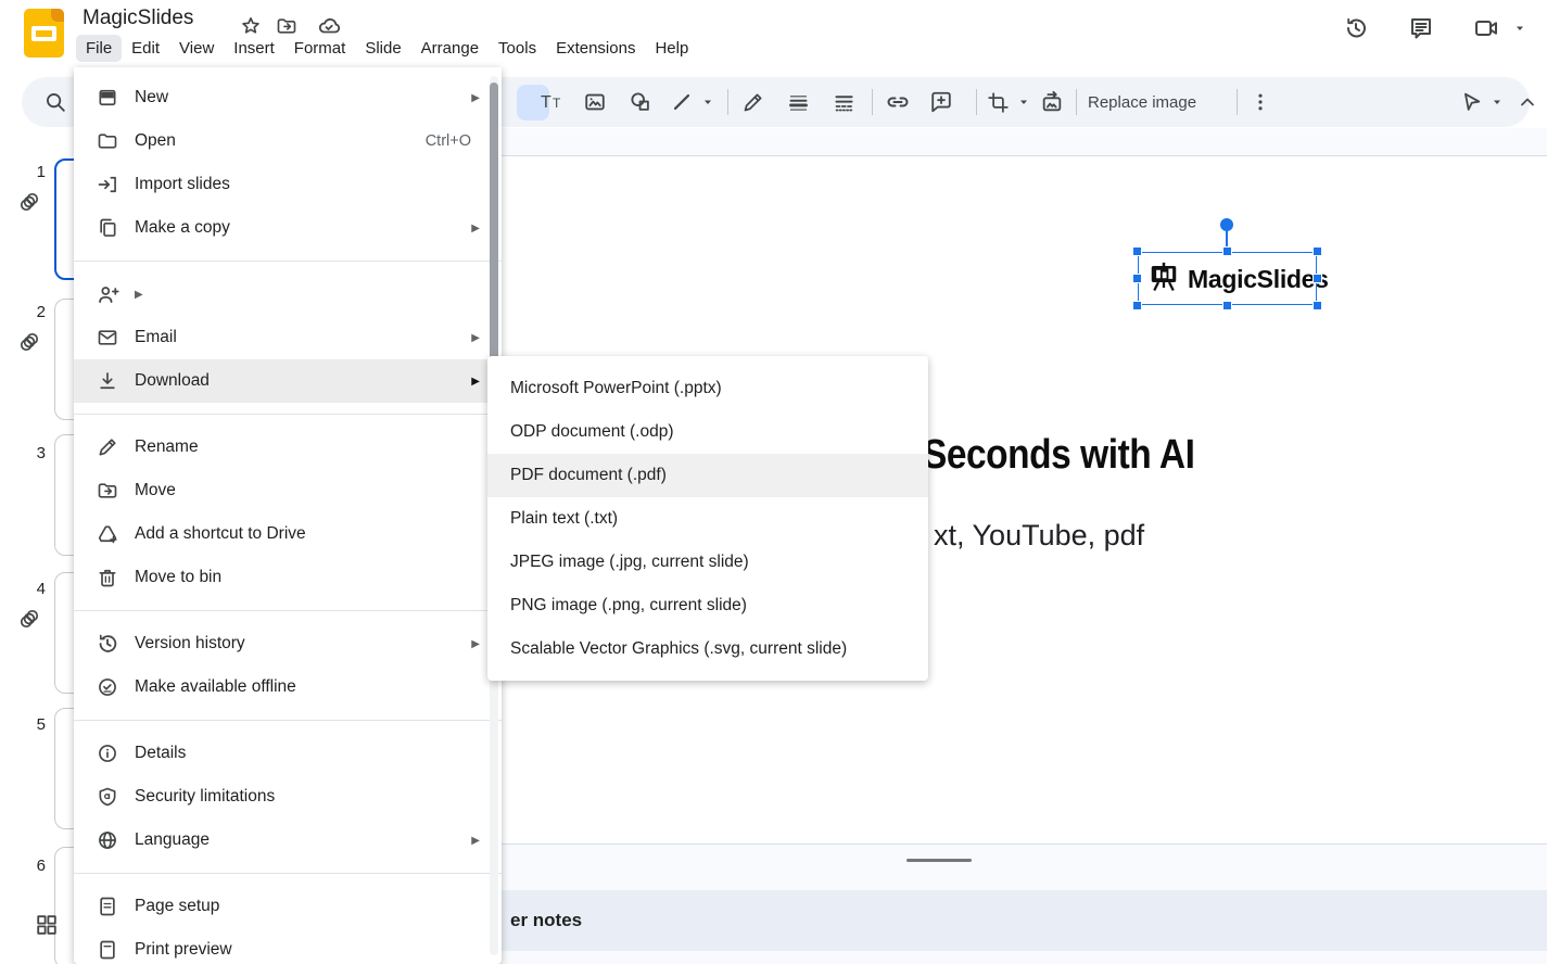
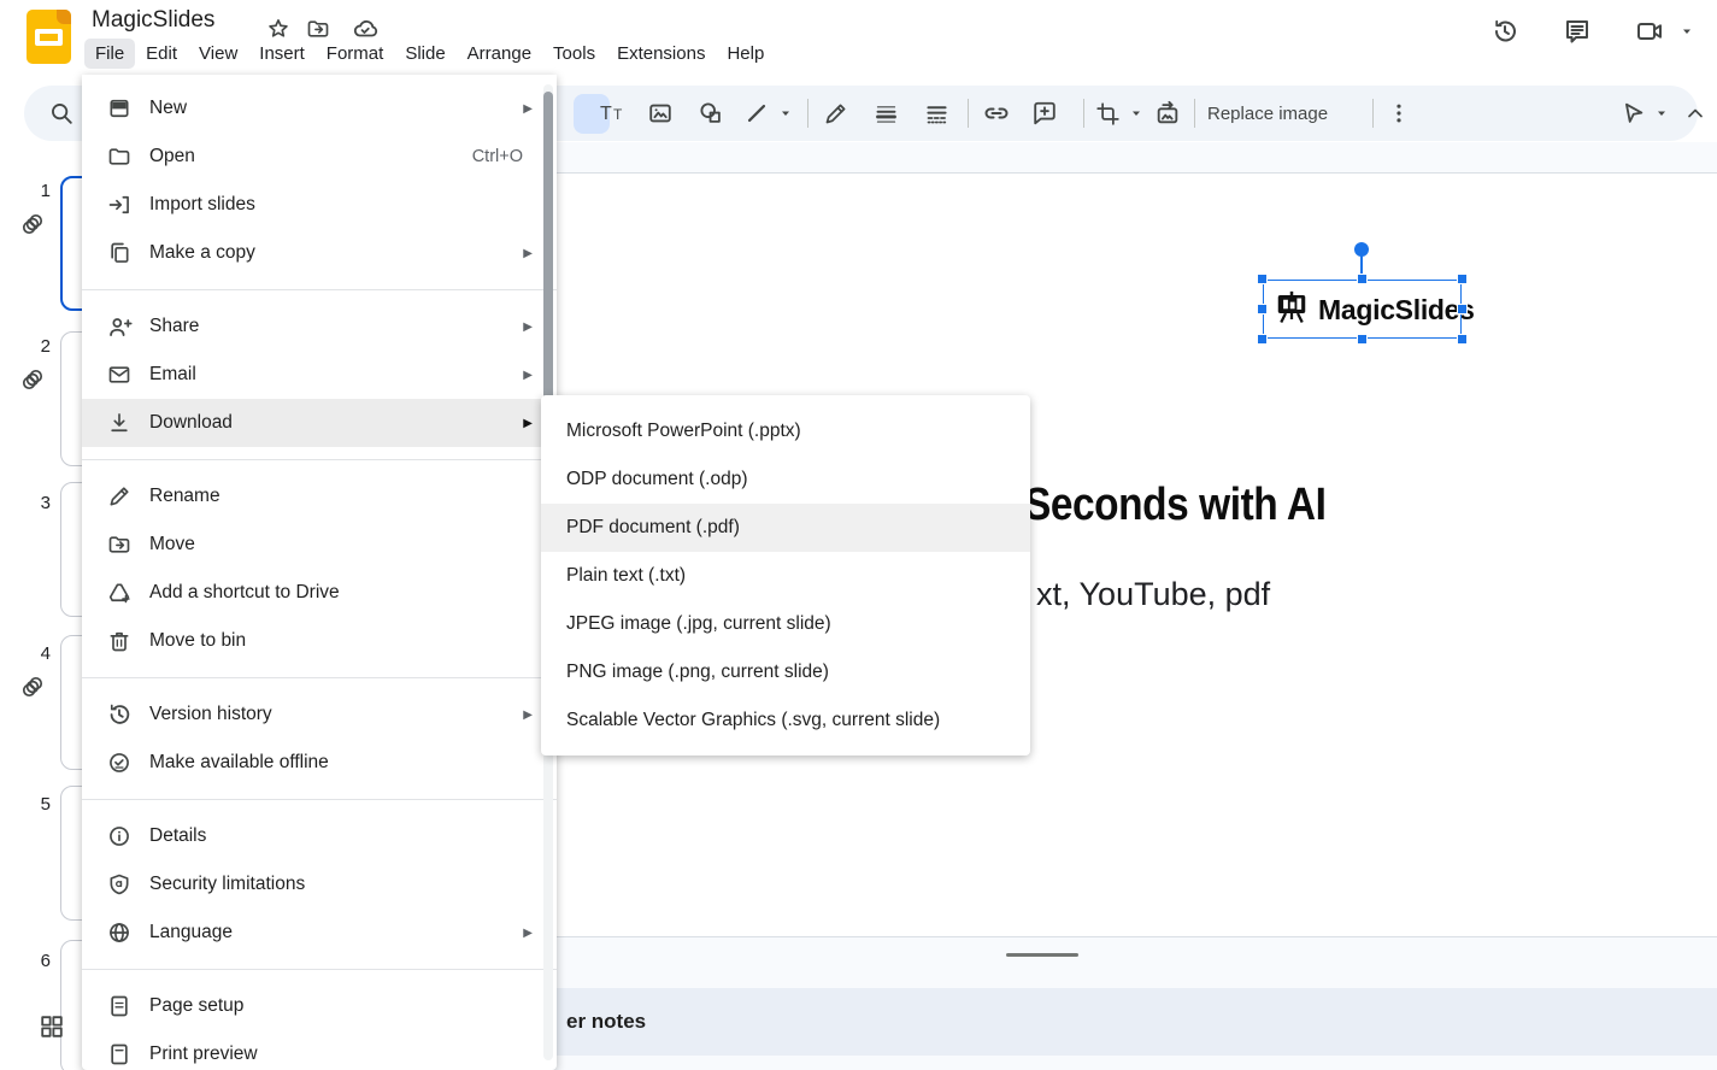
  MagicSlides
  File
  Edit
  View
  Insert
  Format
  Slide
  Arrange
  Tools
  Extensions
  Help
  Seconds with AI
  xt, YouTube, pdf
  MagicSlide
  er notes
  1
  2
  3
  4
  5
  6
  T
  T
  Replace image
  New
  ▶
  Open
  Ctrl+O
  Import slides
  Make a copy
  ▶
+ Share
  ▶
  Email
  ▶
  Download
  ▶
  Rename
  Move
  Add a shortcut to Drive
  Move to bin
  Version history
  ▶
  Make available offline
  Details
  Security limitations
  Language
  ▶
  Page setup
  Print preview
  Microsoft PowerPoint (.pptx)
  ODP document (.odp)
  PDF document (.pdf)
  Plain text (.txt)
  JPEG image (.jpg, current slide)
  PNG image (.png, current slide)
  Scalable Vector Graphics (.svg, current slide)
